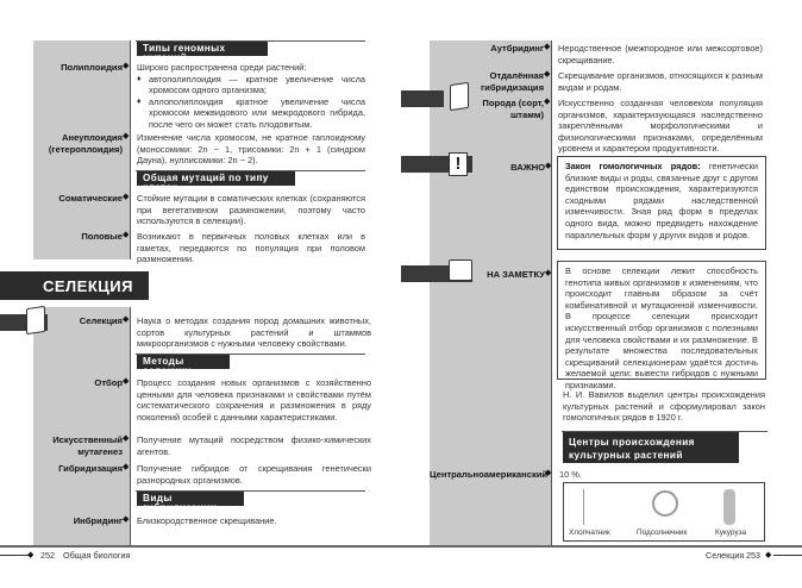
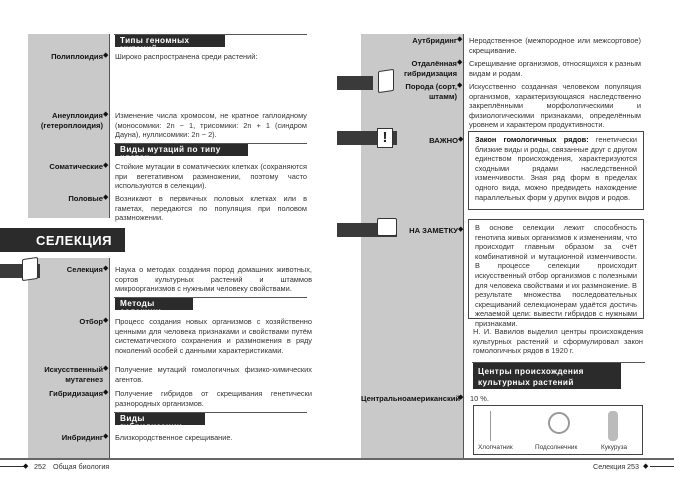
  Типы геномных мутаций
  Полиплоидия
  Широко распространена среди растений:
- автополиплоидия — кратное увеличение числа хромосом одного организма;
- аллополиплоидия кратное увеличение числа хромосом межвидового или межродового гибрида, после чего он может стать плодовитым.
  Анеуплоидия (гетероплоидия)
  Изменение числа хромосом, не кратное гаплоидному (моносомики: 2n − 1, трисомики: 2n + 1 (синдром Дауна), нуллисомики: 2n − 2).
- Общая мутаций по типу клеток
+ Виды мутаций по типу клеток
  Соматические
  Стойкие мутации в соматических клетках (сохраняются при вегетативном размножении, поэтому часто используются в селекции).
  Половые
  Возникают в первичных половых клетках или в гаметах, передаются по популяция при половом размножении.
  СЕЛЕКЦИЯ
  Селекция
  Наука о методах создания пород домашних животных, сортов культурных растений и штаммов микроорганизмов с нужными человеку свойствами.
  Методы селекции
  Отбор
  Процесс создания новых организмов с хозяйственно ценными для человека признаками и свойствами путём систематического сохранения и размножения в ряду поколений особей с данными характеристиками.
  Искусственный мутагенез
- Получение мутаций посредством физико-химических агентов.
+ Получение мутаций гомологичных физико-химических агентов.
  Гибридизация
  Получение гибридов от скрещивания генетически разнородных организмов.
  Виды гибридизации
  Инбридинг
  Близкородственное скрещивание.
  252
  Общая биология
  Аутбридинг
  Неродственное (межпородное или межсортовое) скрещивание.
  Отдалённая гибридизация
  Скрещивание организмов, относящихся к разным видам и родам.
  Порода (сорт, штамм)
  Искусственно созданная человеком популяция организмов, характеризующаяся наследственно закреплёнными морфологическими и физиологическими признаками, определённым уровнем и характером продуктивности.
  !
  ВАЖНО
  Закон гомологичных рядов: генетически близкие виды и роды, связанные друг с другом единством происхождения, характеризуются сходными рядами наследственной изменчивости. Зная ряд форм в пределах одного вида, можно предвидеть нахождение параллельных форм у других видов и родов.
  НА ЗАМЕТКУ
  В основе селекции лежит способность генотипа живых организмов к изменениям, что происходит главным образом за счёт комбинативной и мутационной изменчивости. В процессе селекции происходит искусственный отбор организмов с полезными для человека свойствами и их размножение. В результате множества последовательных скрещиваний селекционерам удаётся достичь желаемой цели: вывести гибридов с нужными признаками.
  Н. И. Вавилов выделил центры происхождения культурных растений и сформулировал закон гомологичных рядов в 1920 г.
  Центры происхождения культурных растений
  Центральноамериканский
  10 %.
  Селекция
  253
